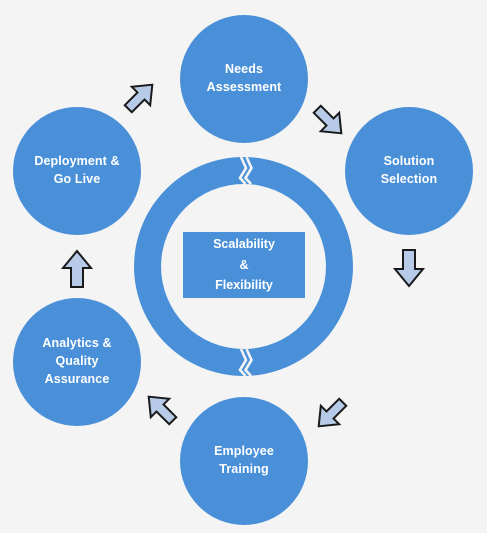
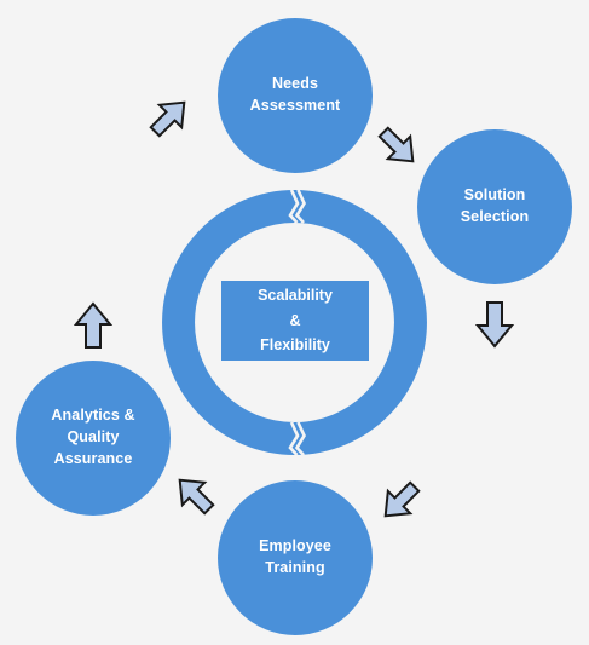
  Needs
  Assessment
  Solution
  Selection
  Employee
  Training
  Analytics &
  Quality
  Assurance
- Deployment &
- Go Live
  Scalability
  &
  Flexibility
